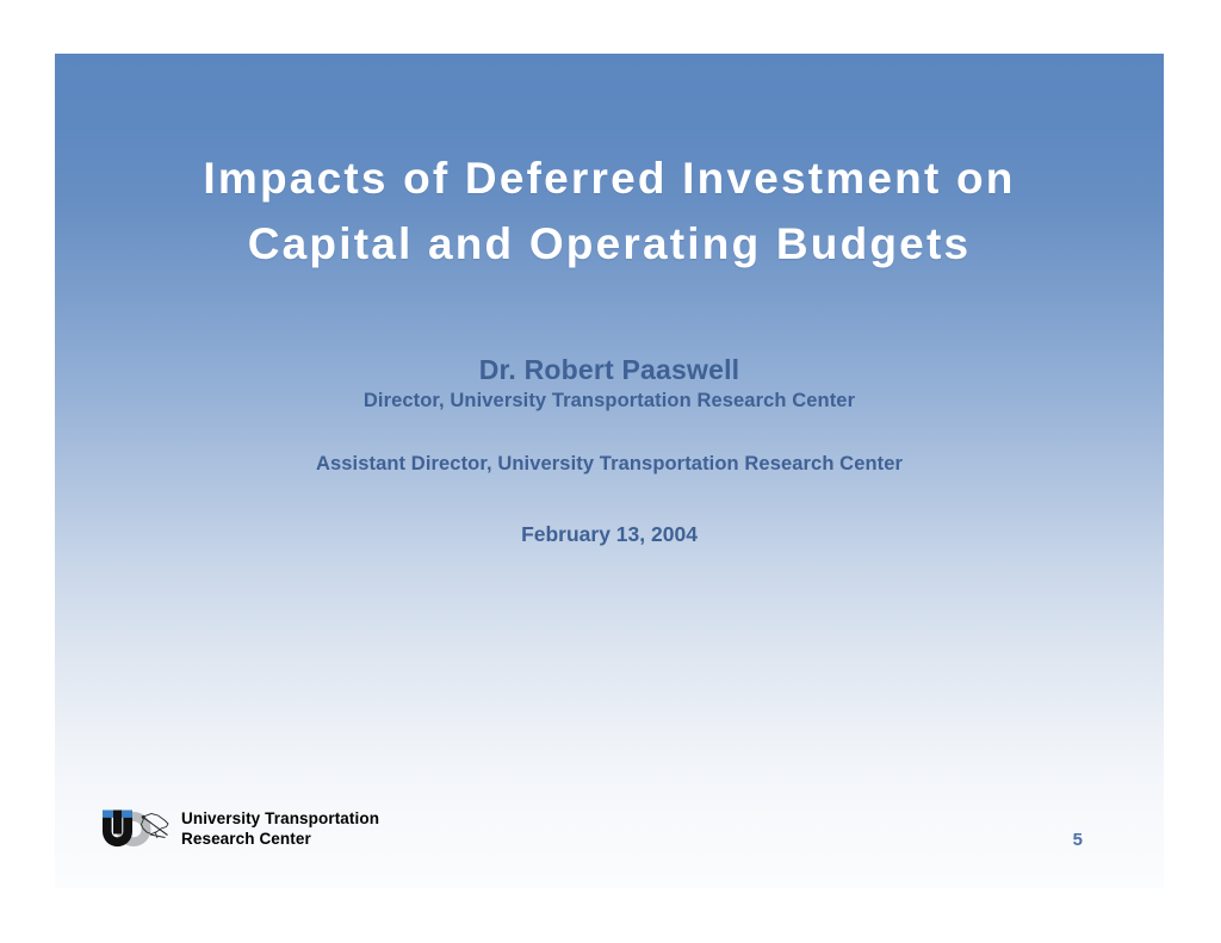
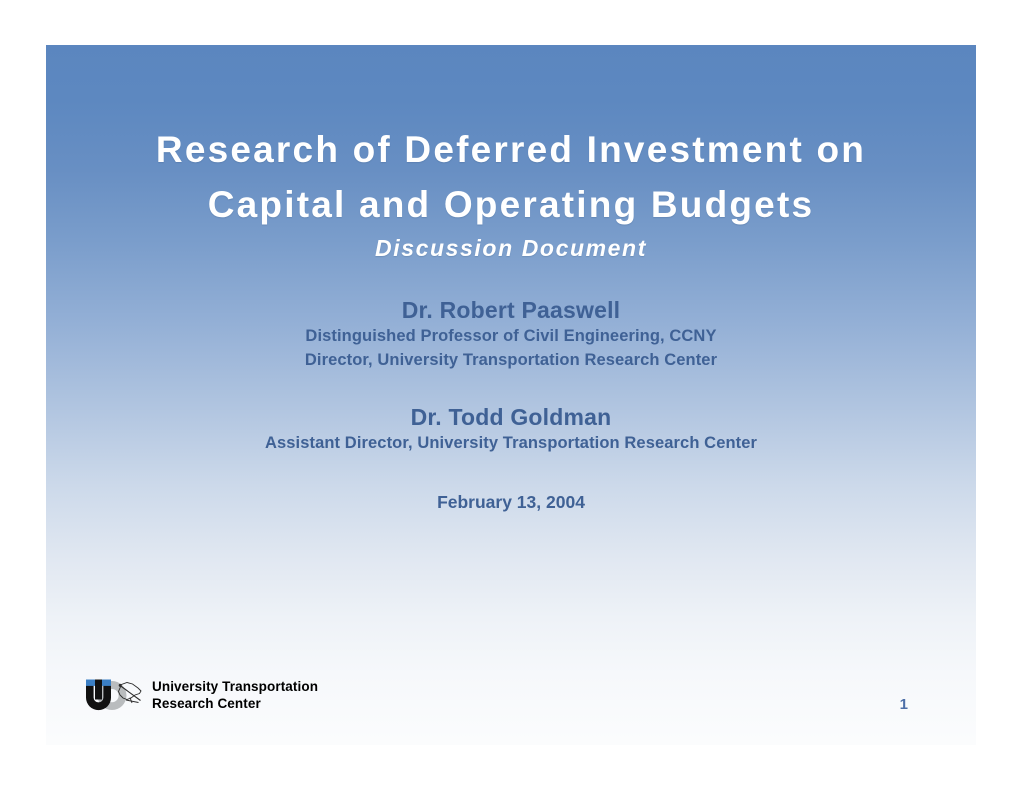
- Impacts of Deferred Investment on
+ Research of Deferred Investment on
  Capital and Operating Budgets
+ Discussion Document
  Dr. Robert Paaswell
+ Distinguished Professor of Civil Engineering, CCNY
  Director, University Transportation Research Center
+ Dr. Todd Goldman
  Assistant Director, University Transportation Research Center
  February 13, 2004
  University Transportation
  Research Center
- 5
+ 1
